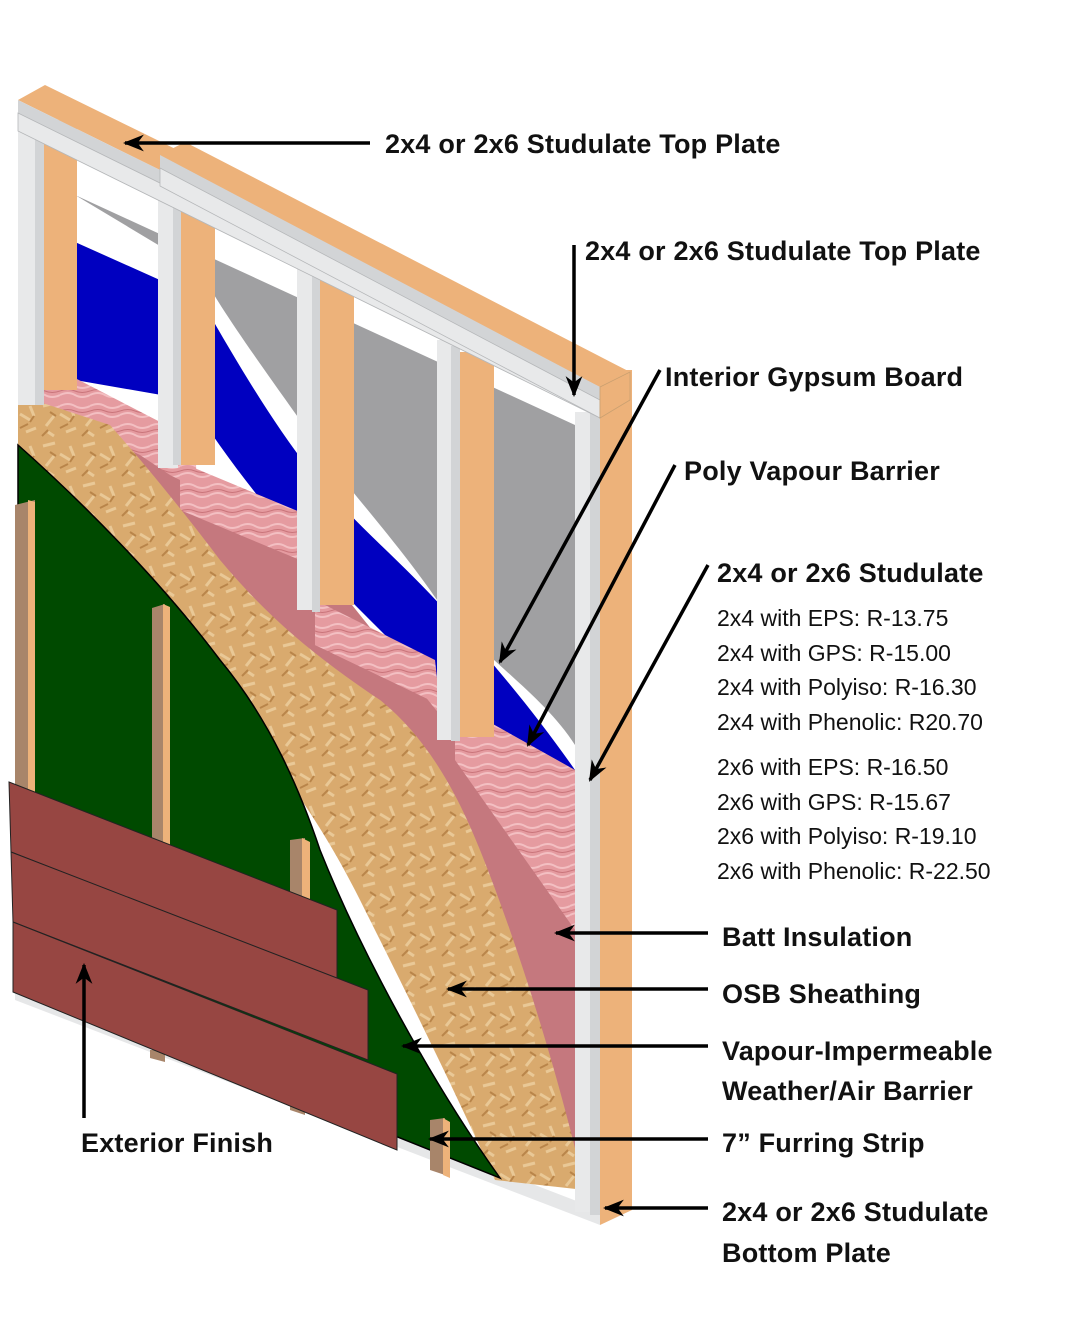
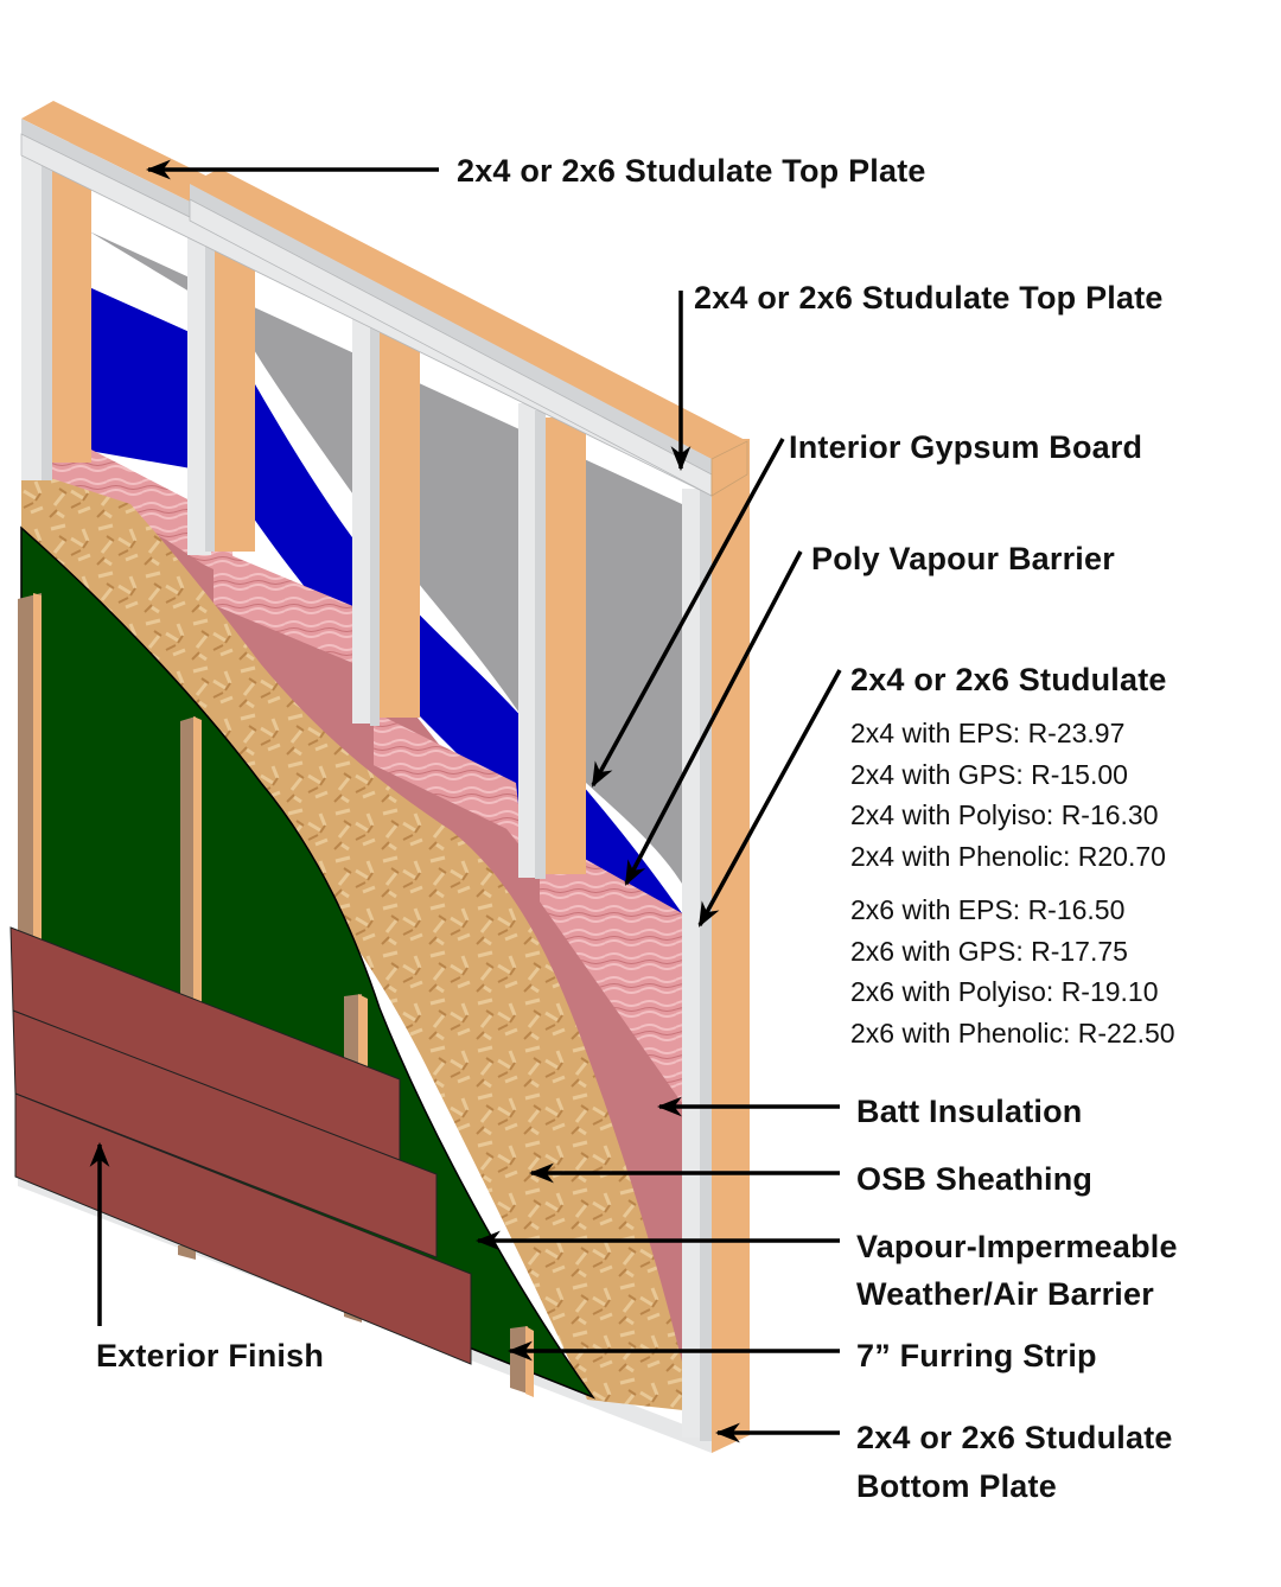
  2x4 or 2x6 Studulate Top Plate
  2x4 or 2x6 Studulate Top Plate
  Interior Gypsum Board
  Poly Vapour Barrier
  2x4 or 2x6 Studulate
- 2x4 with EPS: R-13.75
+ 2x4 with EPS: R-23.97
  2x4 with GPS: R-15.00
  2x4 with Polyiso: R-16.30
  2x4 with Phenolic: R20.70
  2x6 with EPS: R-16.50
- 2x6 with GPS: R-15.67
+ 2x6 with GPS: R-17.75
  2x6 with Polyiso: R-19.10
  2x6 with Phenolic: R-22.50
  Batt Insulation
  OSB Sheathing
  Vapour-Impermeable
  Weather/Air Barrier
  7” Furring Strip
  2x4 or 2x6 Studulate
  Bottom Plate
  Exterior Finish
